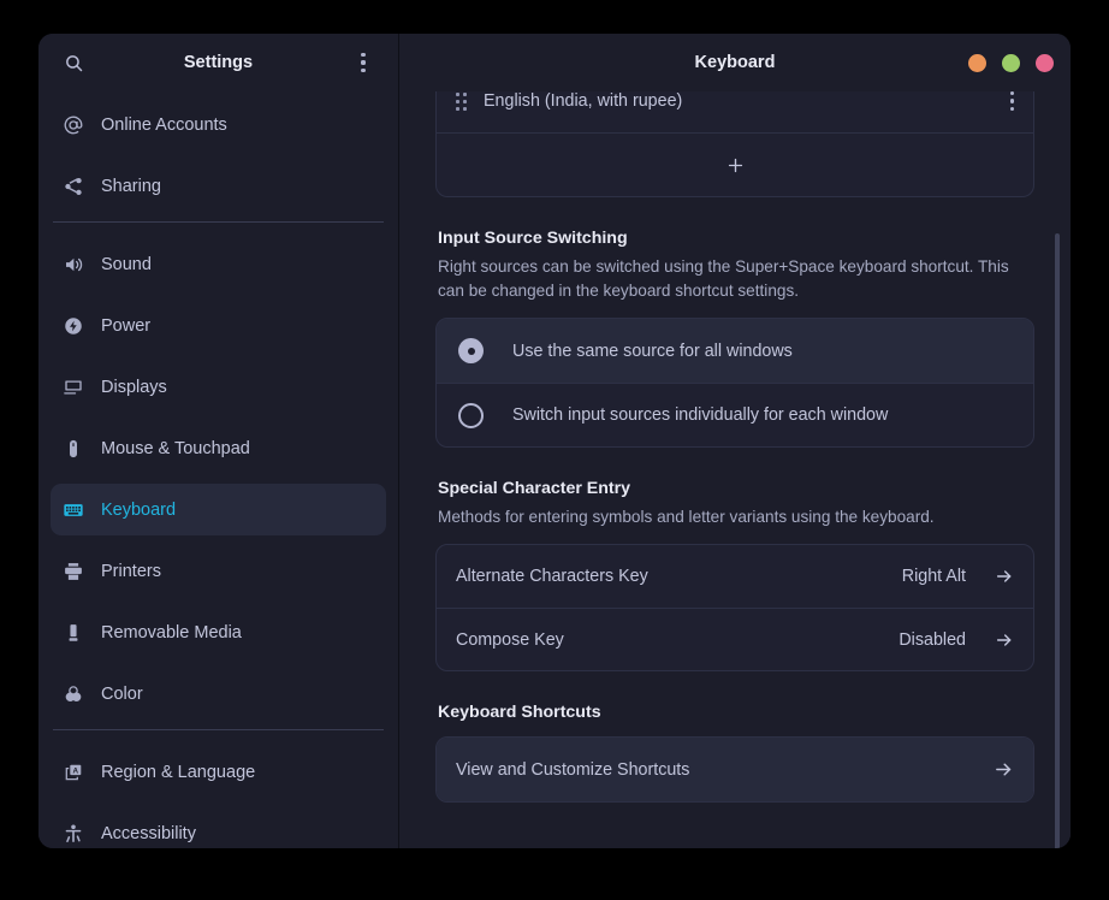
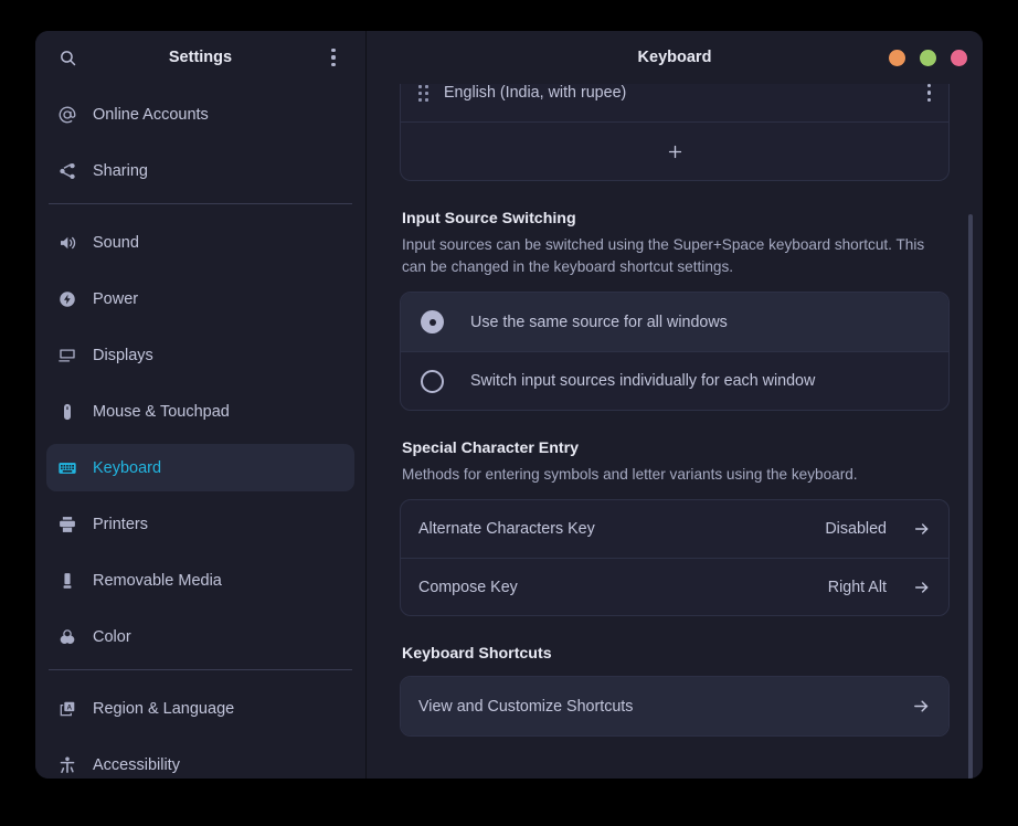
  Settings
  Online Accounts
  Sharing
  Sound
  Power
  Displays
  Mouse & Touchpad
  Keyboard
  Printers
  Removable Media
  Color
  Region & Language
  Accessibility
  Keyboard
  English (India, with rupee)
  Input Source Switching
- Right sources can be switched using the Super+Space keyboard shortcut. This can be changed in the keyboard shortcut settings.
+ Input sources can be switched using the Super+Space keyboard shortcut. This can be changed in the keyboard shortcut settings.
  Use the same source for all windows
  Switch input sources individually for each window
  Special Character Entry
  Methods for entering symbols and letter variants using the keyboard.
  Alternate Characters Key
- Right Alt
+ Disabled
  Compose Key
- Disabled
+ Right Alt
  Keyboard Shortcuts
  View and Customize Shortcuts
